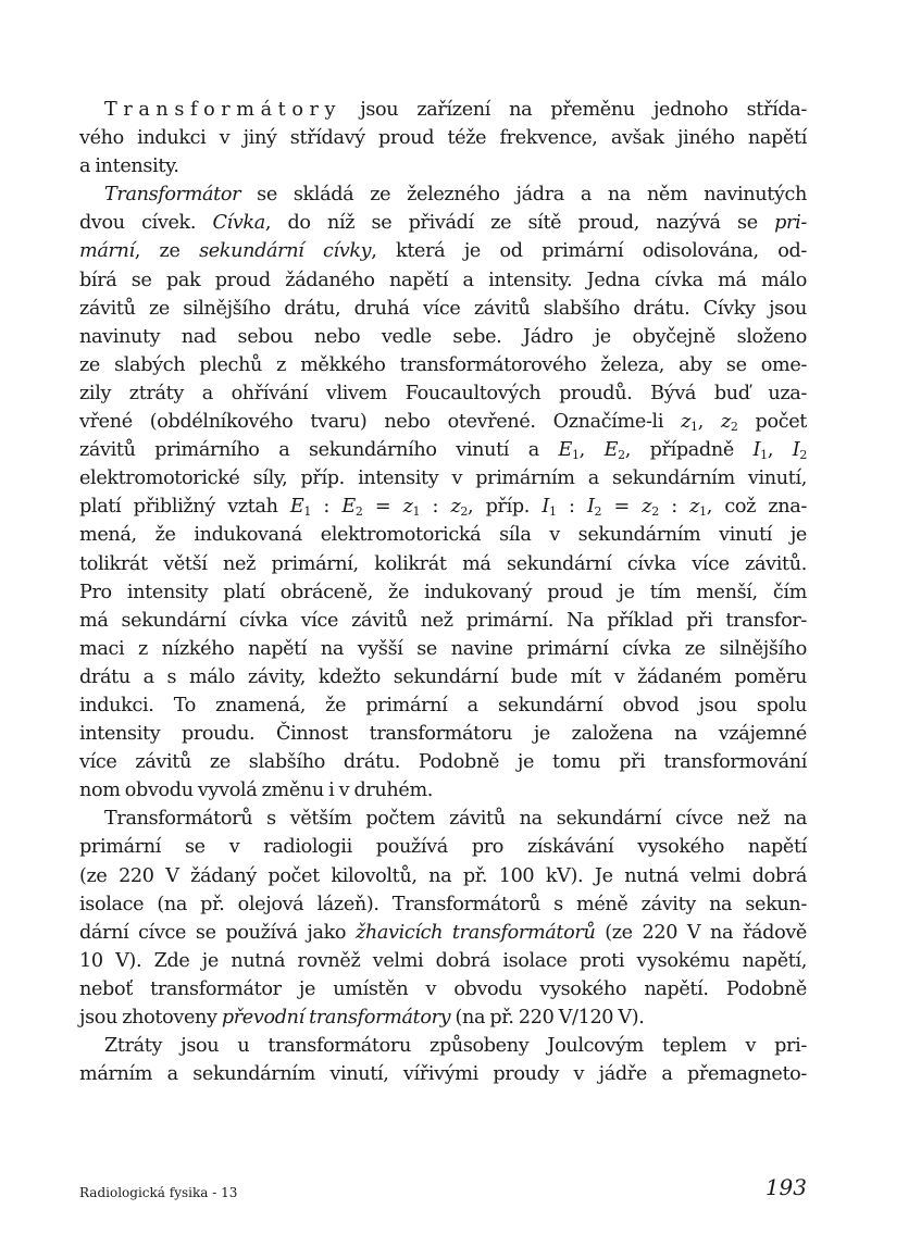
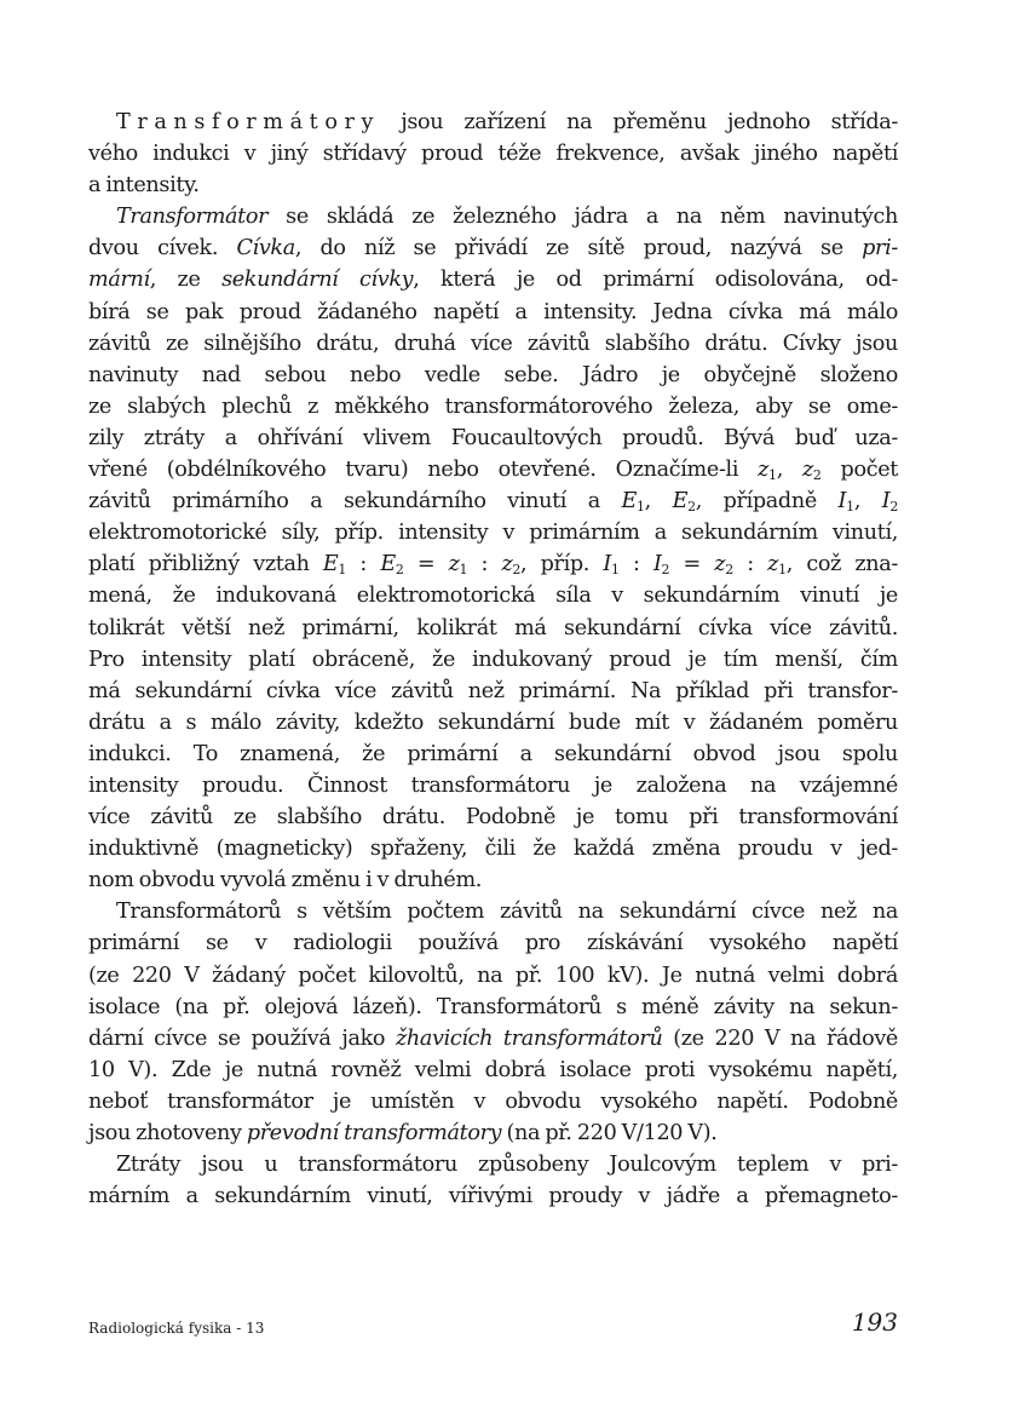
  Transformátory jsou zařízení na přeměnu jednoho střída-
  vého indukci v jiný střídavý proud téže frekvence, avšak jiného napětí
  a intensity.
  Transformátor se skládá ze železného jádra a na něm navinutých
  dvou cívek. Cívka, do níž se přivádí ze sítě proud, nazývá se pri-
  mární, ze sekundární cívky, která je od primární odisolována, od-
  bírá se pak proud žádaného napětí a intensity. Jedna cívka má málo
  závitů ze silnějšího drátu, druhá více závitů slabšího drátu. Cívky jsou
  navinuty nad sebou nebo vedle sebe. Jádro je obyčejně složeno
  ze slabých plechů z měkkého transformátorového železa, aby se ome-
  zily ztráty a ohřívání vlivem Foucaultových proudů. Bývá buď uza-
  vřené (obdélníkového tvaru) nebo otevřené. Označíme-li z1, z2 počet
  závitů primárního a sekundárního vinutí a E1, E2, případně I1, I2
  elektromotorické síly, příp. intensity v primárním a sekundárním vinutí,
  platí přibližný vztah E1 : E2 = z1 : z2, příp. I1 : I2 = z2 : z1, což zna-
  mená, že indukovaná elektromotorická síla v sekundárním vinutí je
  tolikrát větší než primární, kolikrát má sekundární cívka více závitů.
  Pro intensity platí obráceně, že indukovaný proud je tím menší, čím
  má sekundární cívka více závitů než primární. Na příklad při transfor-
- maci z nízkého napětí na vyšší se navine primární cívka ze silnějšího
  drátu a s málo závity, kdežto sekundární bude mít v žádaném poměru
  indukci. To znamená, že primární a sekundární obvod jsou spolu
  intensity proudu. Činnost transformátoru je založena na vzájemné
  více závitů ze slabšího drátu. Podobně je tomu při transformování
+ induktivně (magneticky) spřaženy, čili že každá změna proudu v jed-
  nom obvodu vyvolá změnu i v druhém.
  Transformátorů s větším počtem závitů na sekundární cívce než na
  primární se v radiologii používá pro získávání vysokého napětí
  (ze 220 V žádaný počet kilovoltů, na př. 100 kV). Je nutná velmi dobrá
  isolace (na př. olejová lázeň). Transformátorů s méně závity na sekun-
  dární cívce se používá jako žhavicích transformátorů (ze 220 V na řádově
  10 V). Zde je nutná rovněž velmi dobrá isolace proti vysokému napětí,
  neboť transformátor je umístěn v obvodu vysokého napětí. Podobně
  jsou zhotoveny převodní transformátory (na př. 220 V/120 V).
  Ztráty jsou u transformátoru způsobeny Joulcovým teplem v pri-
  márním a sekundárním vinutí, vířivými proudy v jádře a přemagneto-
  Radiologická fysika - 13
  193
